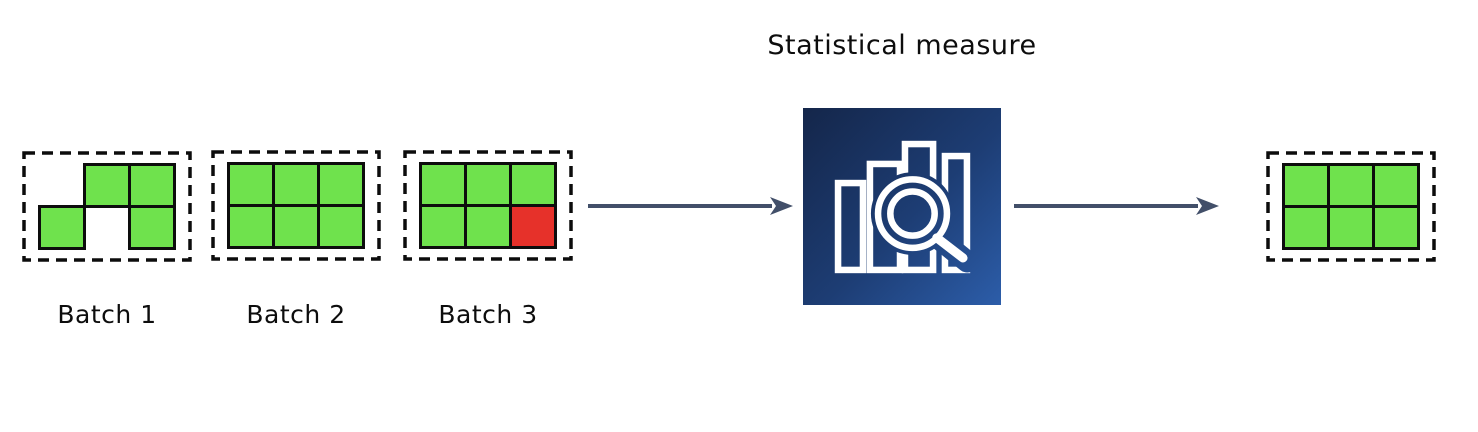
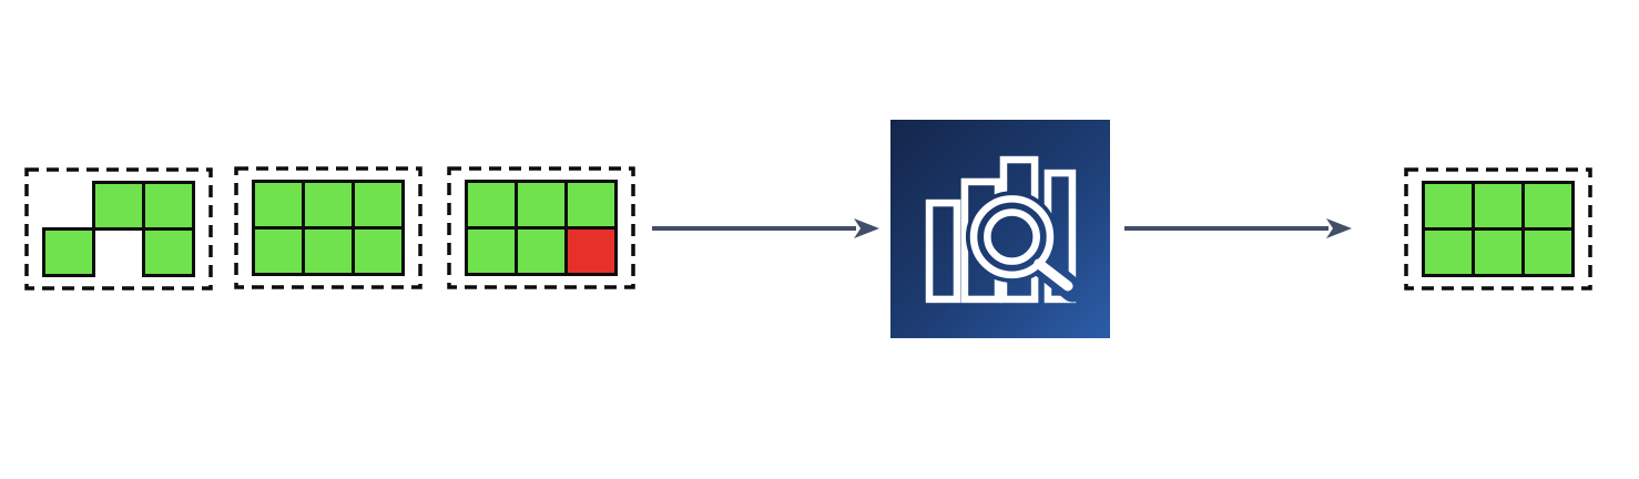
- Batch 1
- Batch 2
- Batch 3
- Statistical measure
